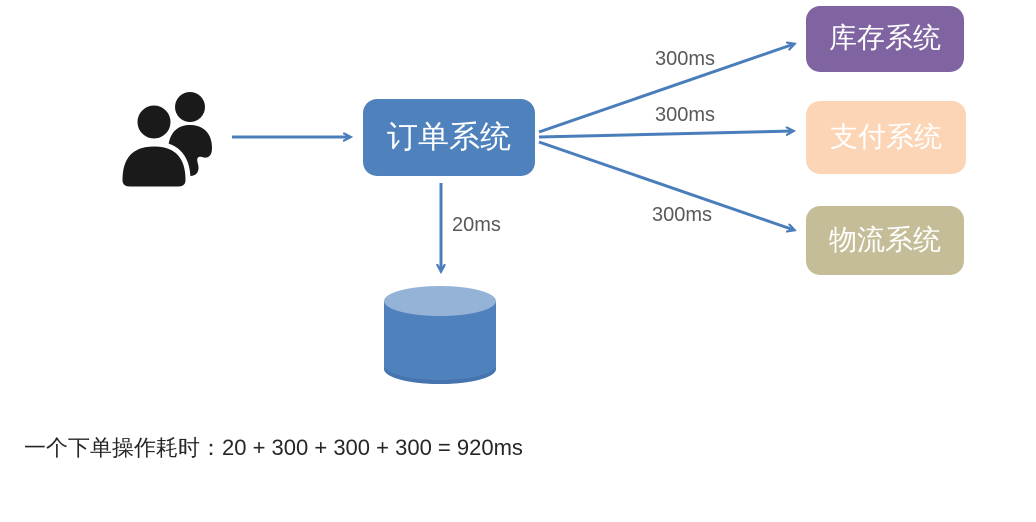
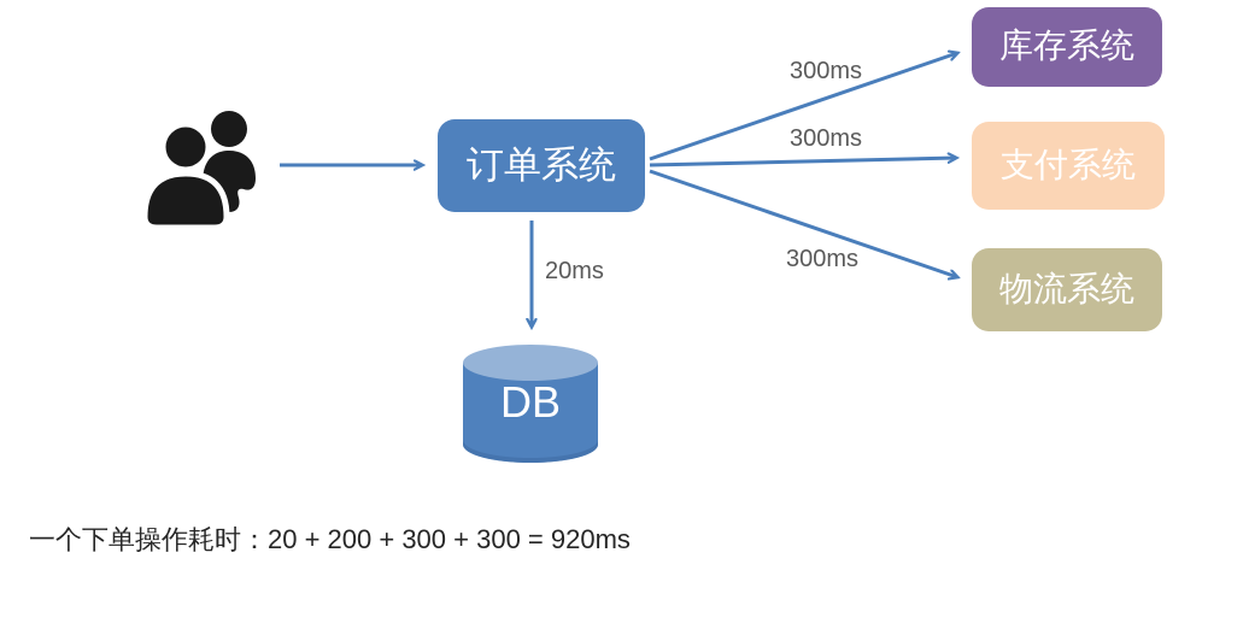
  订单系统
  库存系统
  支付系统
  物流系统
+ DB
  300ms
  300ms
  300ms
  20ms
- 一个下单操作耗时：20 + 300 + 300 + 300 = 920ms
+ 一个下单操作耗时：20 + 200 + 300 + 300 = 920ms
